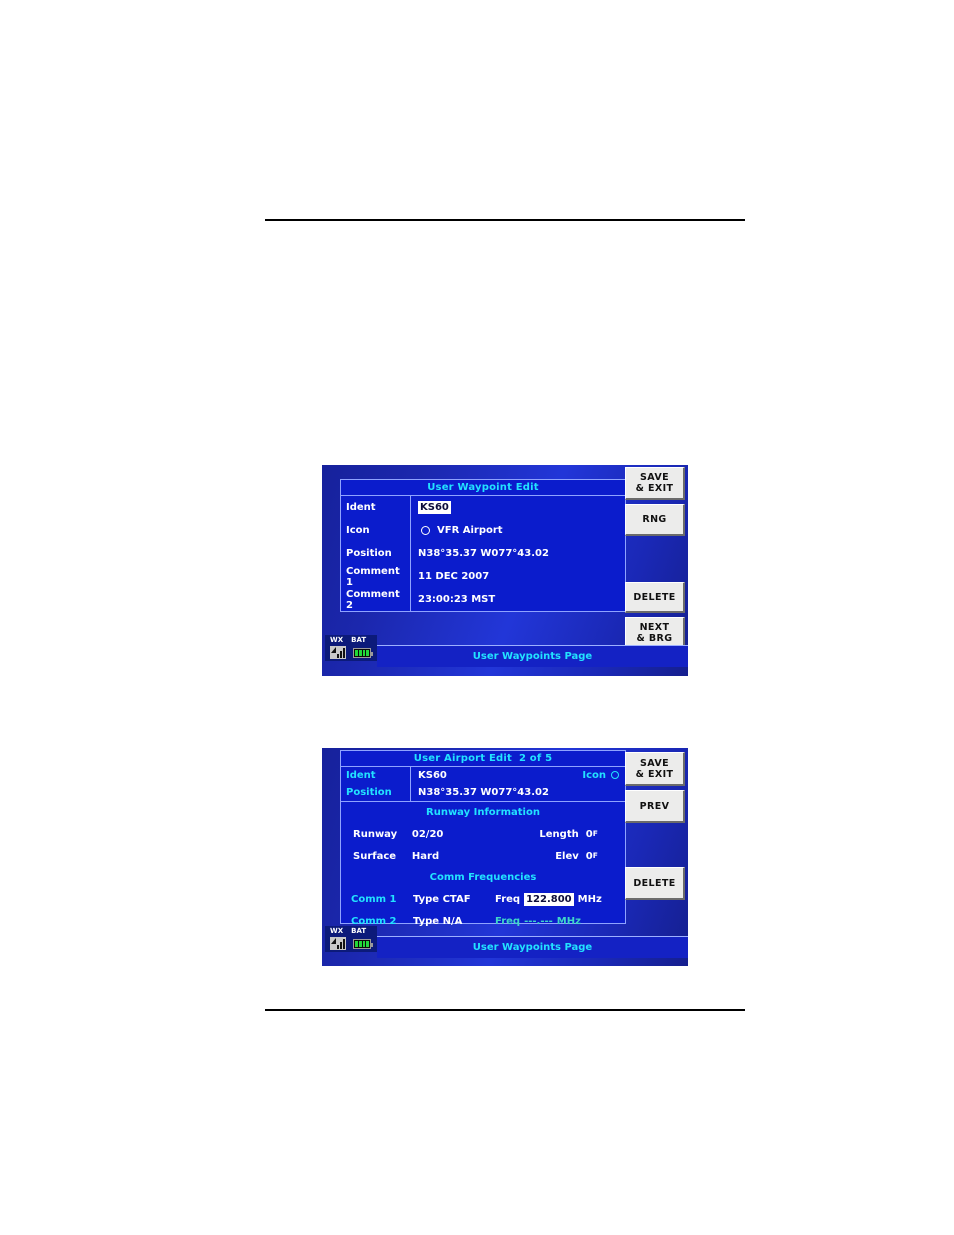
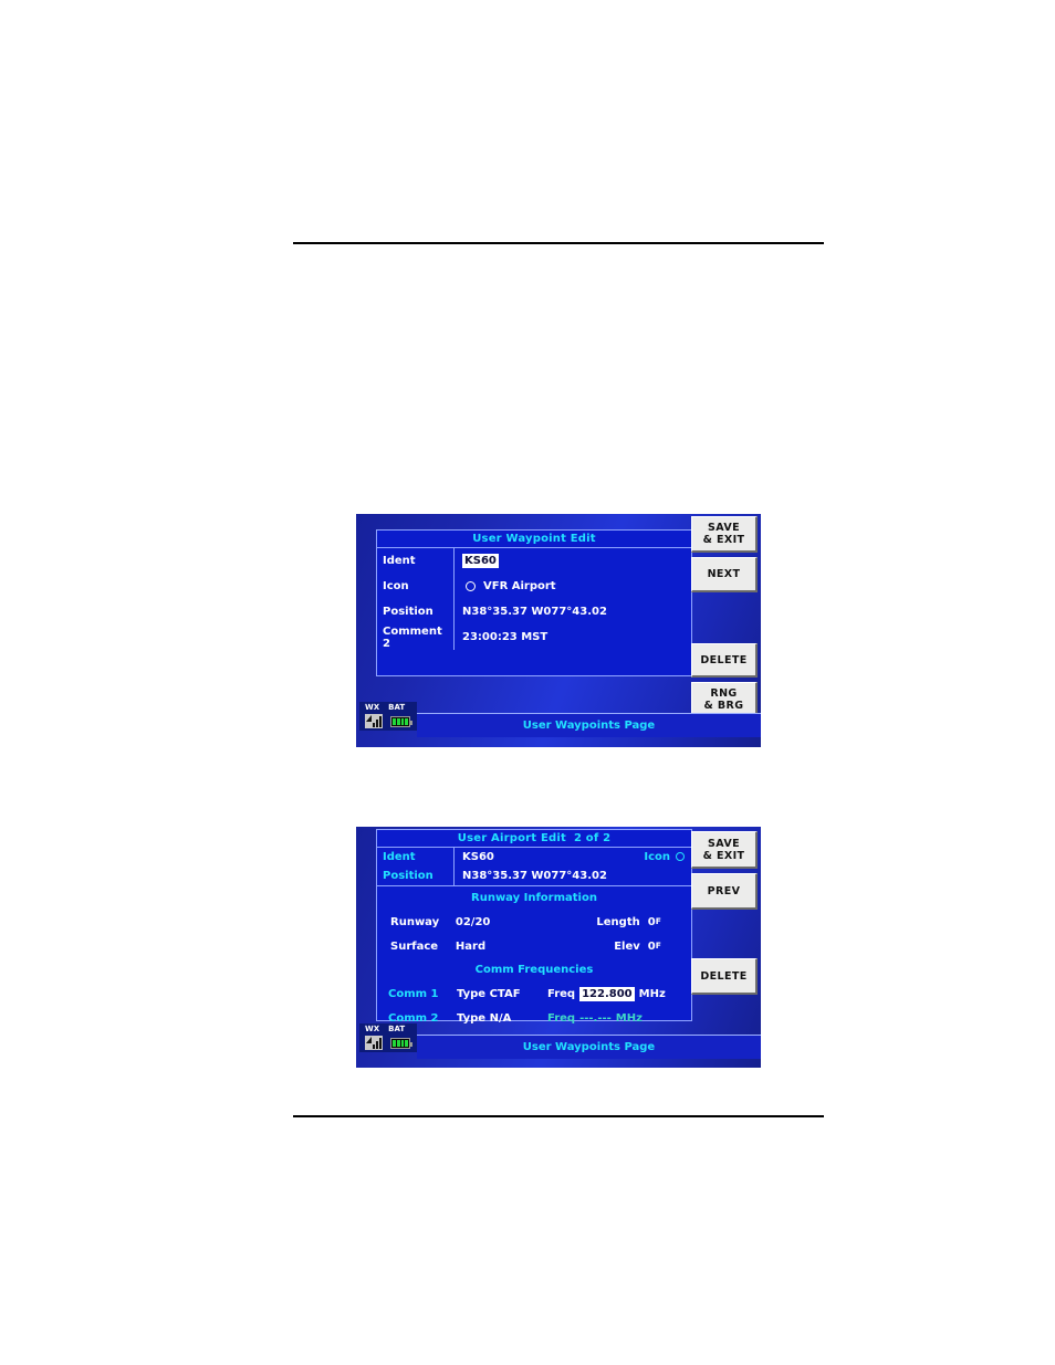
  User Waypoint Edit
  Ident
  KS60
  Icon
  VFR Airport
  Position
  N38°35.37 W077°43.02
- Comment 1
- 11 DEC 2007
  Comment 2
  23:00:23 MST
  SAVE
  & EXIT
- RNG
+ NEXT
  DELETE
- NEXT
+ RNG
  & BRG
  WX
  BAT
  User Waypoints Page
- User Airport Edit 2 of 5
+ User Airport Edit 2 of 2
  Ident
  KS60
  Icon
  Position
  N38°35.37 W077°43.02
  Runway Information
  Runway
  02/20
  Length
  0F
  Surface
  Hard
  Elev
  0F
  Comm Frequencies
  Comm 1
  Type CTAF
  Freq
  122.800
  MHz
  Comm 2
  Type N/A
  Freq
  ---.---
  MHz
  SAVE
  & EXIT
  PREV
  DELETE
  WX
  BAT
  User Waypoints Page
